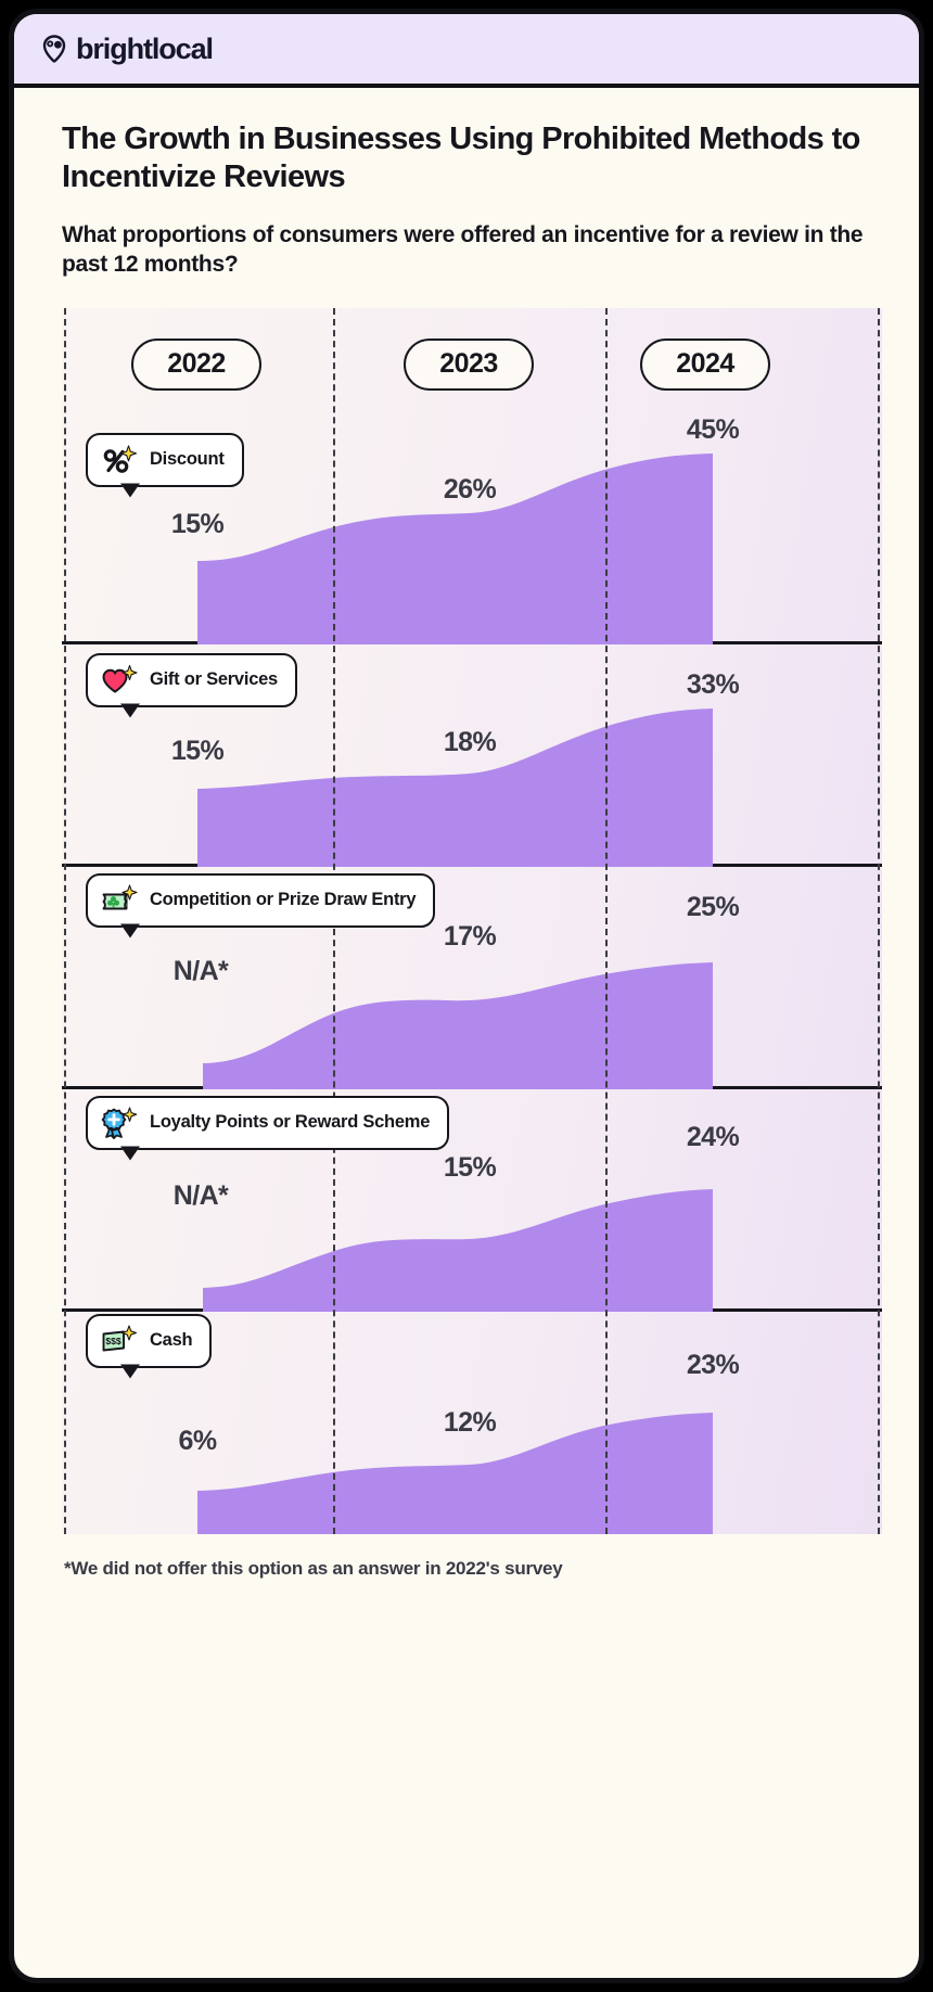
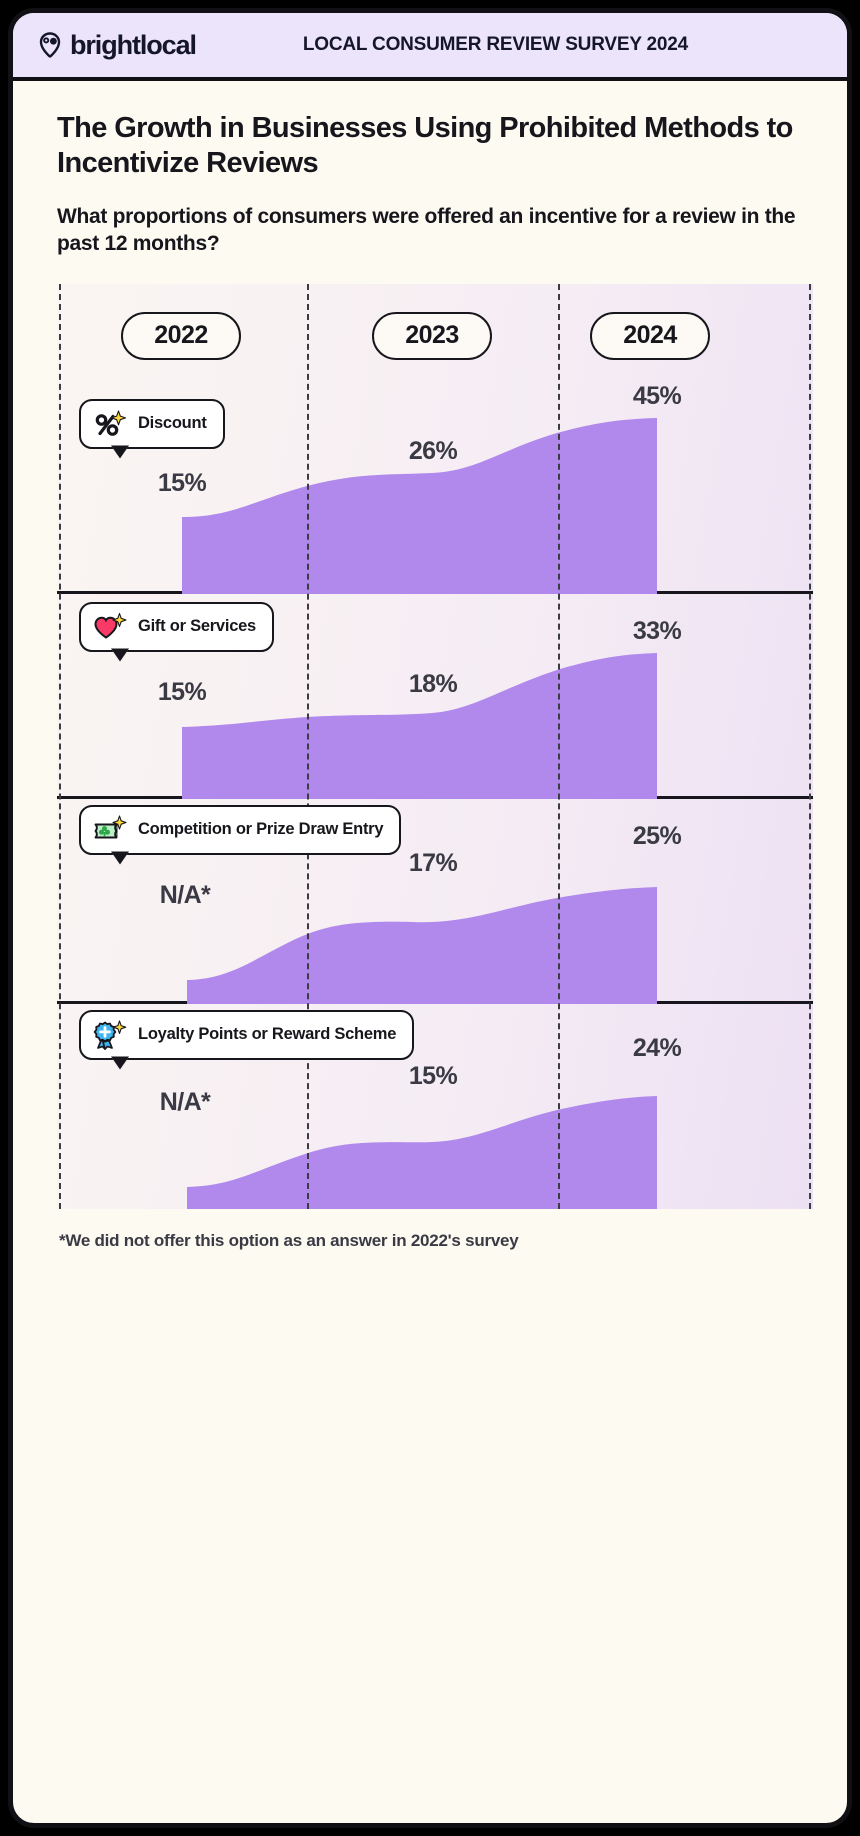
  brightlocal
+ LOCAL CONSUMER REVIEW SURVEY 2024
  The Growth in Businesses Using Prohibited Methods to Incentivize Reviews
  What proportions of consumers were offered an incentive for a review in the past 12 months?
  2022
  2023
  2024
  Discount
  15%
  26%
  45%
  Gift or Services
  15%
  18%
  33%
  Competition or Prize Draw Entry
  N/A*
  17%
  25%
  Loyalty Points or Reward Scheme
  N/A*
  15%
  24%
- $$$
- Cash
- 6%
- 12%
- 23%
  *We did not offer this option as an answer in 2022's survey
